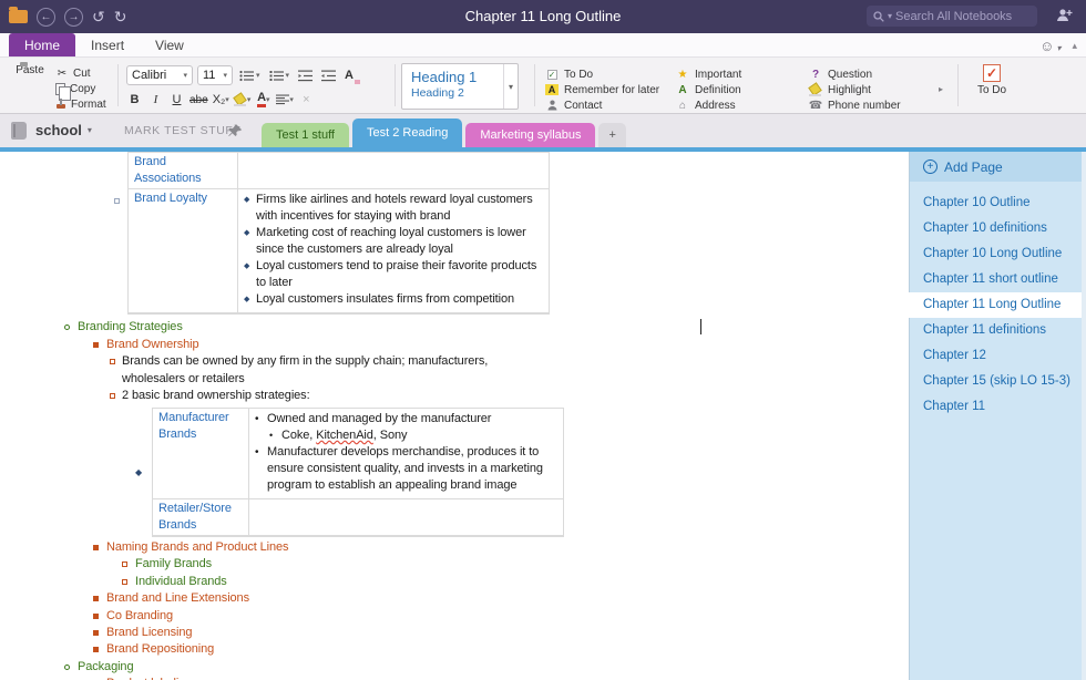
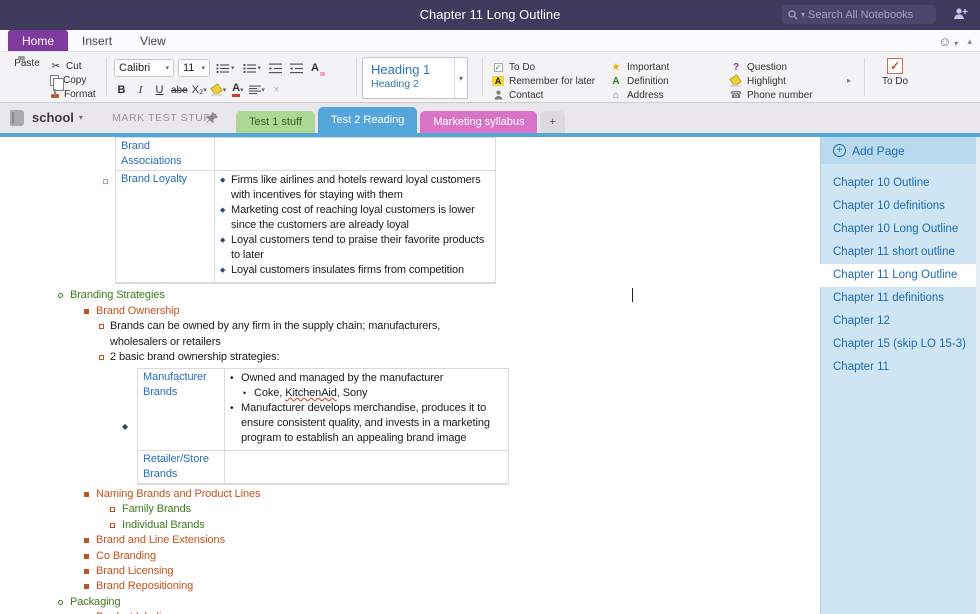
  Chapter 11 Long Outline
- ←
- →
- ↺
- ↻
  ▾
  Search All Notebooks
  Home
  Insert
  View
  ☺ ▾
  ▴
  Paste
  ✂
  Cut
  Copy
  Format
  Calibri
  11
  A
  B
  I
  U
  abe
  X₂
  A
  ×
  Heading 1
  Heading 2
  ▾
  ✓
  To Do
  A
  Remember for later
  Contact
  ★
  Important
  A
  Definition
  ⌂
  Address
  ?
  Question
  Highlight
  ☎
  Phone number
  ▸
  ✓
  To Do
  school
  ▾
  MARK TEST STUF
  Test 1 stuff
  Test 2 Reading
  Marketing syllabus
  +
  Brand Associations
  Brand Loyalty
- Firms like airlines and hotels reward loyal customers with incentives for staying with brand
+ Firms like airlines and hotels reward loyal customers with incentives for staying with them
  Marketing cost of reaching loyal customers is lower since the customers are already loyal
  Loyal customers tend to praise their favorite products to later
  Loyal customers insulates firms from competition
  Branding Strategies
  Brand Ownership
  Brands can be owned by any firm in the supply chain; manufacturers, wholesalers or retailers
  2 basic brand ownership strategies:
  ◆
  Manufacturer Brands
  •
  Owned and managed by the manufacturer
  •
  Coke, KitchenAid, Sony
  •
  Manufacturer develops merchandise, produces it to ensure consistent quality, and invests in a marketing program to establish an appealing brand image
  Retailer/Store Brands
  Naming Brands and Product Lines
  Family Brands
  Individual Brands
  Brand and Line Extensions
  Co Branding
  Brand Licensing
  Brand Repositioning
  Packaging
  +
  Add Page
  Chapter 10 Outline
  Chapter 10 definitions
  Chapter 10 Long Outline
  Chapter 11 short outline
  Chapter 11 Long Outline
  Chapter 11 definitions
  Chapter 12
  Chapter 15 (skip LO 15-3)
  Chapter 11
